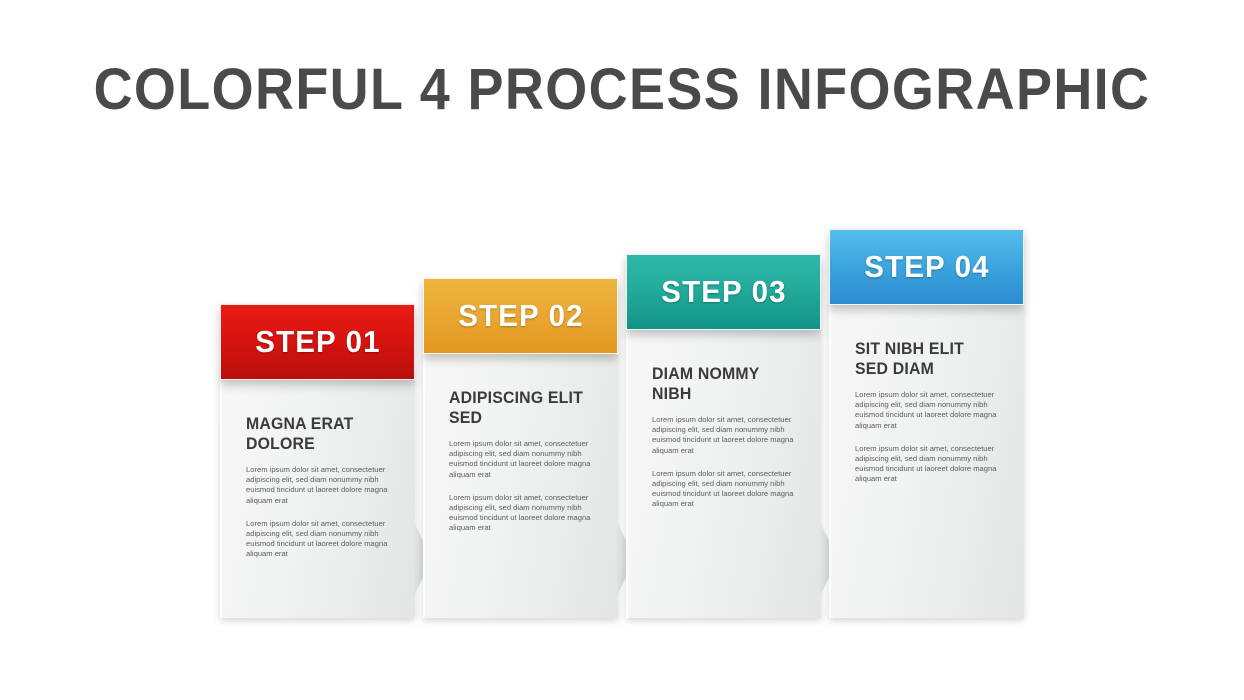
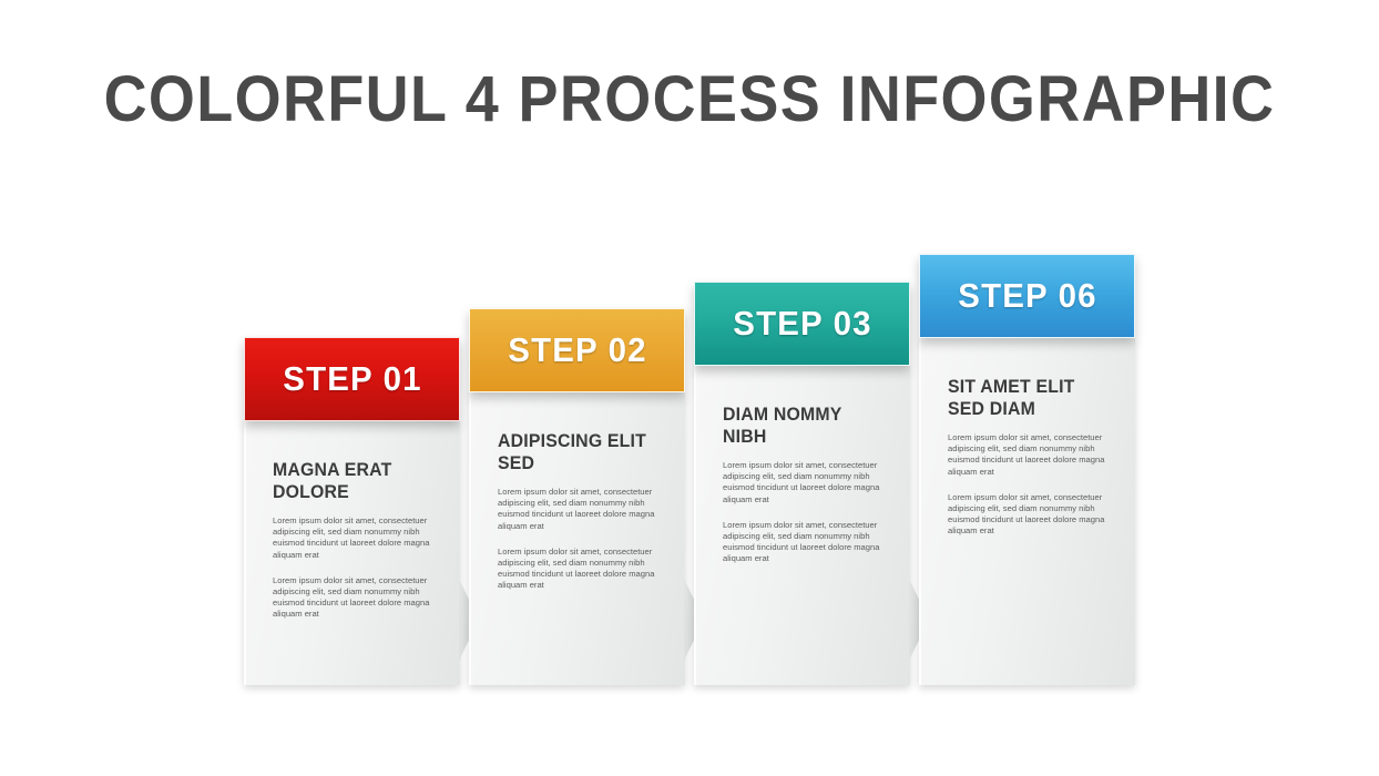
  COLORFUL 4 PROCESS INFOGRAPHIC
  STEP 01
  MAGNA ERAT DOLORE
  Lorem ipsum dolor sit amet, consectetuer adipiscing elit, sed diam nonummy nibh euismod tincidunt ut laoreet dolore magna aliquam erat
  Lorem ipsum dolor sit amet, consectetuer adipiscing elit, sed diam nonummy nibh euismod tincidunt ut laoreet dolore magna aliquam erat
  STEP 02
  ADIPISCING ELIT SED
  Lorem ipsum dolor sit amet, consectetuer adipiscing elit, sed diam nonummy nibh euismod tincidunt ut laoreet dolore magna aliquam erat
  Lorem ipsum dolor sit amet, consectetuer adipiscing elit, sed diam nonummy nibh euismod tincidunt ut laoreet dolore magna aliquam erat
  STEP 03
  DIAM NOMMY NIBH
  Lorem ipsum dolor sit amet, consectetuer adipiscing elit, sed diam nonummy nibh euismod tincidunt ut laoreet dolore magna aliquam erat
  Lorem ipsum dolor sit amet, consectetuer adipiscing elit, sed diam nonummy nibh euismod tincidunt ut laoreet dolore magna aliquam erat
- STEP 04
+ STEP 06
- SIT NIBH ELIT SED DIAM
+ SIT AMET ELIT SED DIAM
  Lorem ipsum dolor sit amet, consectetuer adipiscing elit, sed diam nonummy nibh euismod tincidunt ut laoreet dolore magna aliquam erat
  Lorem ipsum dolor sit amet, consectetuer adipiscing elit, sed diam nonummy nibh euismod tincidunt ut laoreet dolore magna aliquam erat
